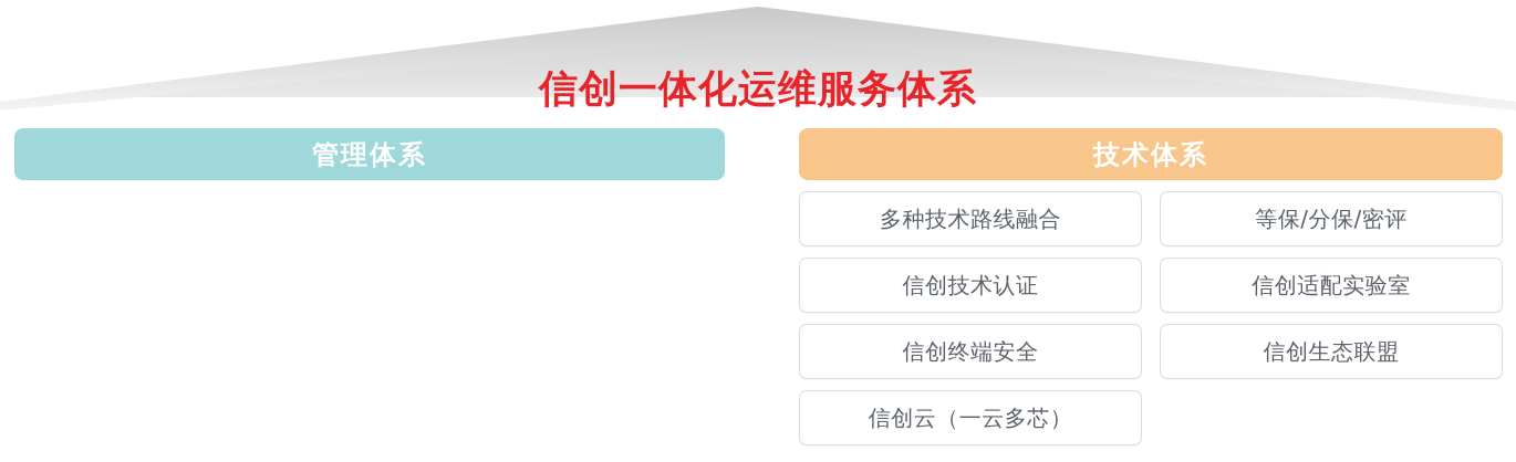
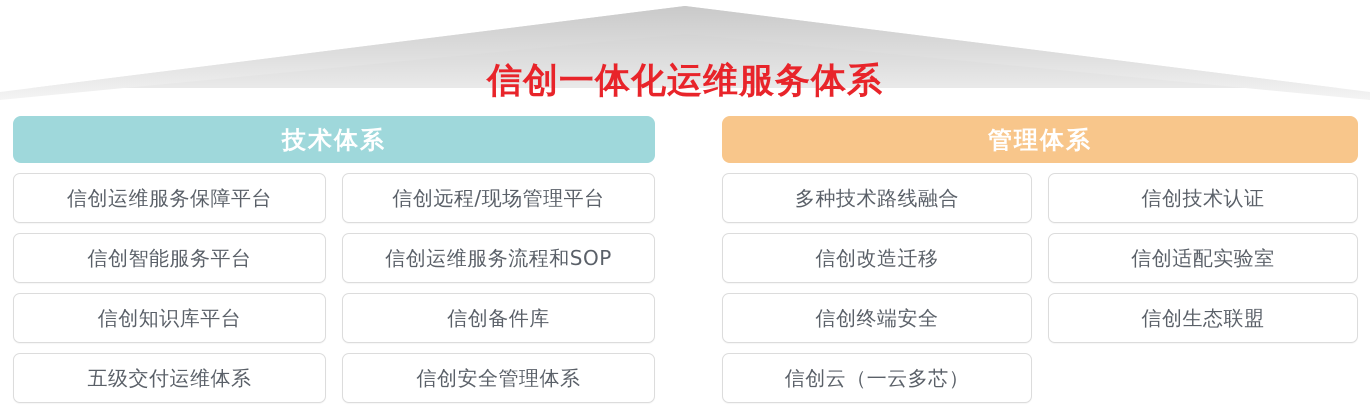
  信创一体化运维服务体系
- 管理体系
+ 技术体系
+ 信创运维服务保障平台
+ 信创远程/现场管理平台
+ 信创智能服务平台
+ 信创运维服务流程和SOP
+ 信创知识库平台
+ 信创备件库
+ 五级交付运维体系
+ 信创安全管理体系
- 技术体系
+ 管理体系
  多种技术路线融合
- 等保/分保/密评
  信创技术认证
+ 信创改造迁移
  信创适配实验室
  信创终端安全
  信创生态联盟
  信创云（一云多芯）
